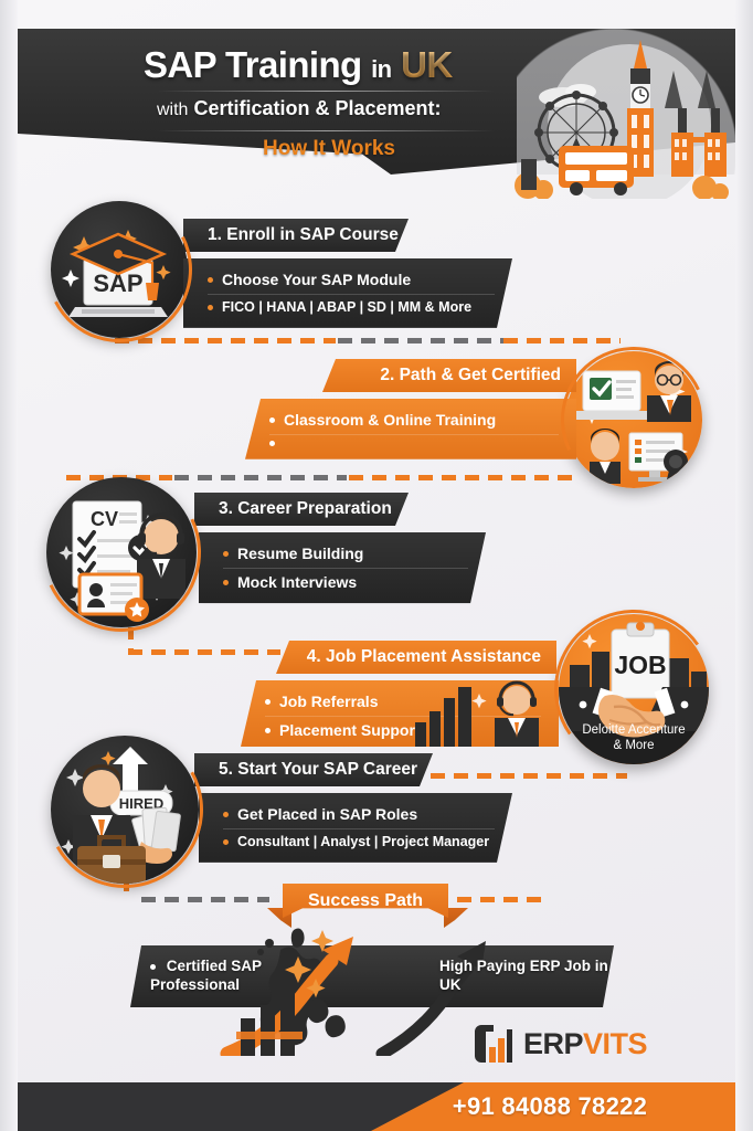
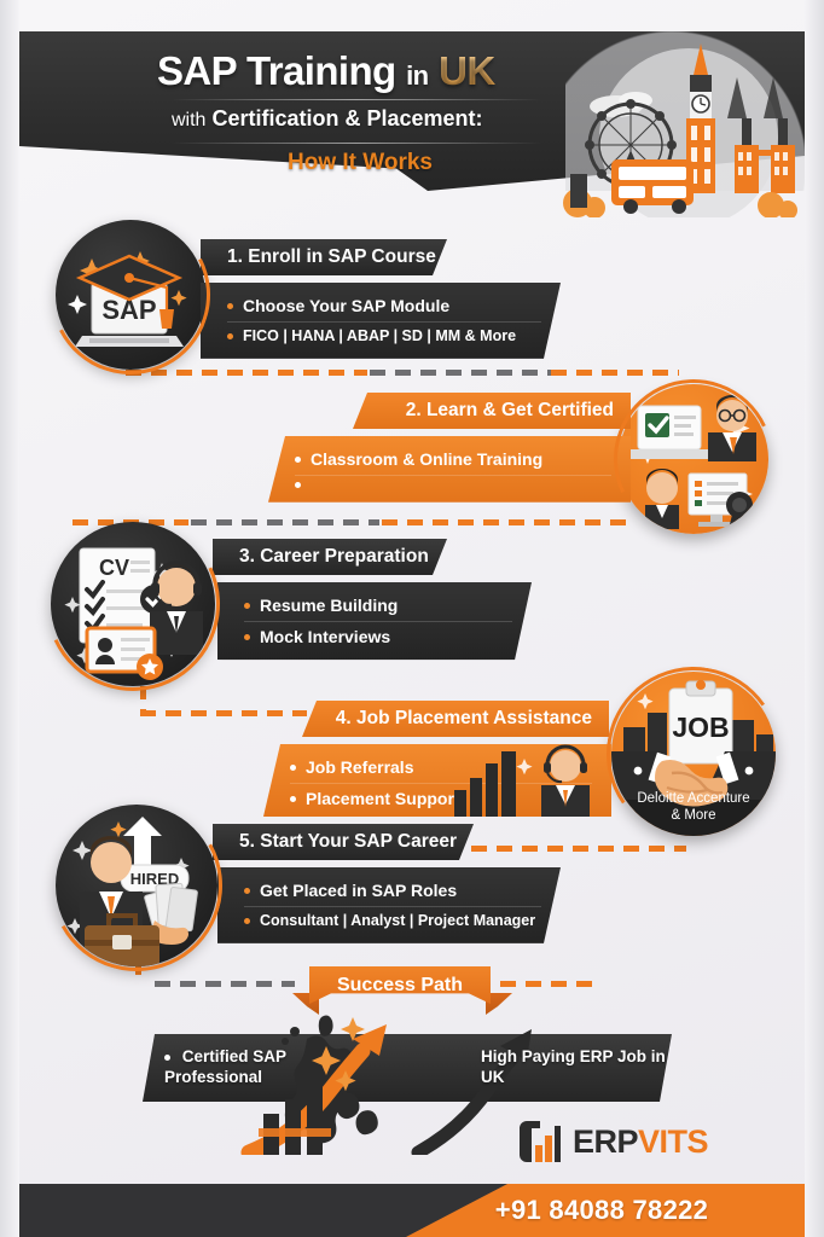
  SAP Training in UK
  with Certification & Placement:
  How It Works
  SAP
  1. Enroll in SAP Course
  Choose Your SAP Module
  FICO | HANA | ABAP | SD | MM & More
- 2. Path & Get Certified
+ 2. Learn & Get Certified
  Classroom & Online Training
  CV
  3. Career Preparation
  Resume Building
  Mock Interviews
  JOB
  Deloitte Accenture
  & More
  4. Job Placement Assistance
  Job Referrals
  Placement Suppor
  HIRED
  5. Start Your SAP Career
  Get Placed in SAP Roles
  Consultant | Analyst | Project Manager
  Success Path
  Certified SAP Professional
  High Paying ERP Job in UK
  ERPVITS
  +91 84088 78222
